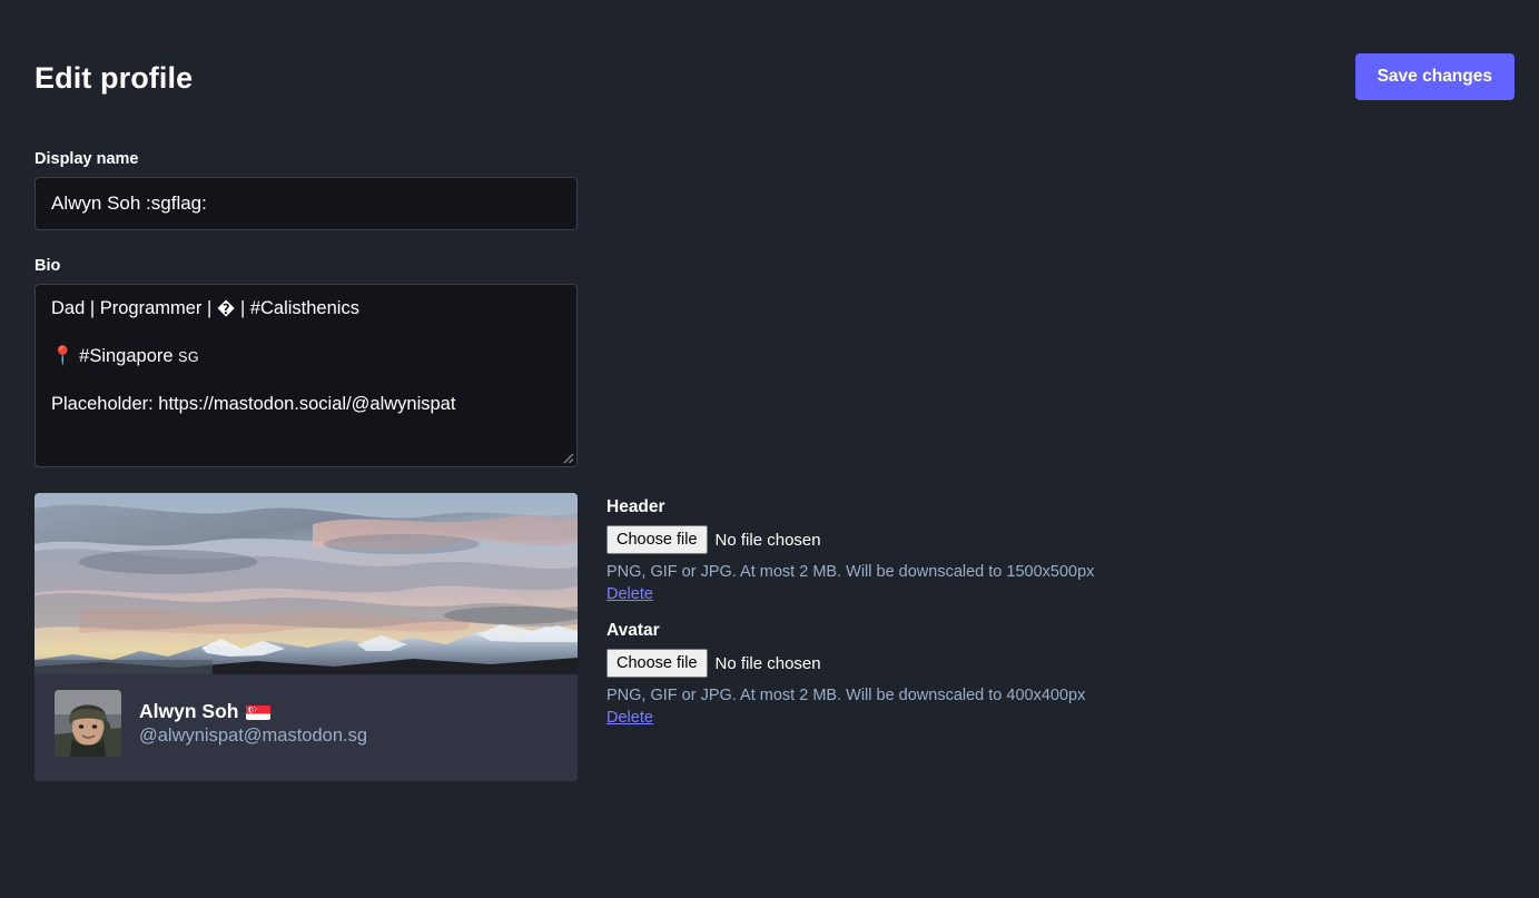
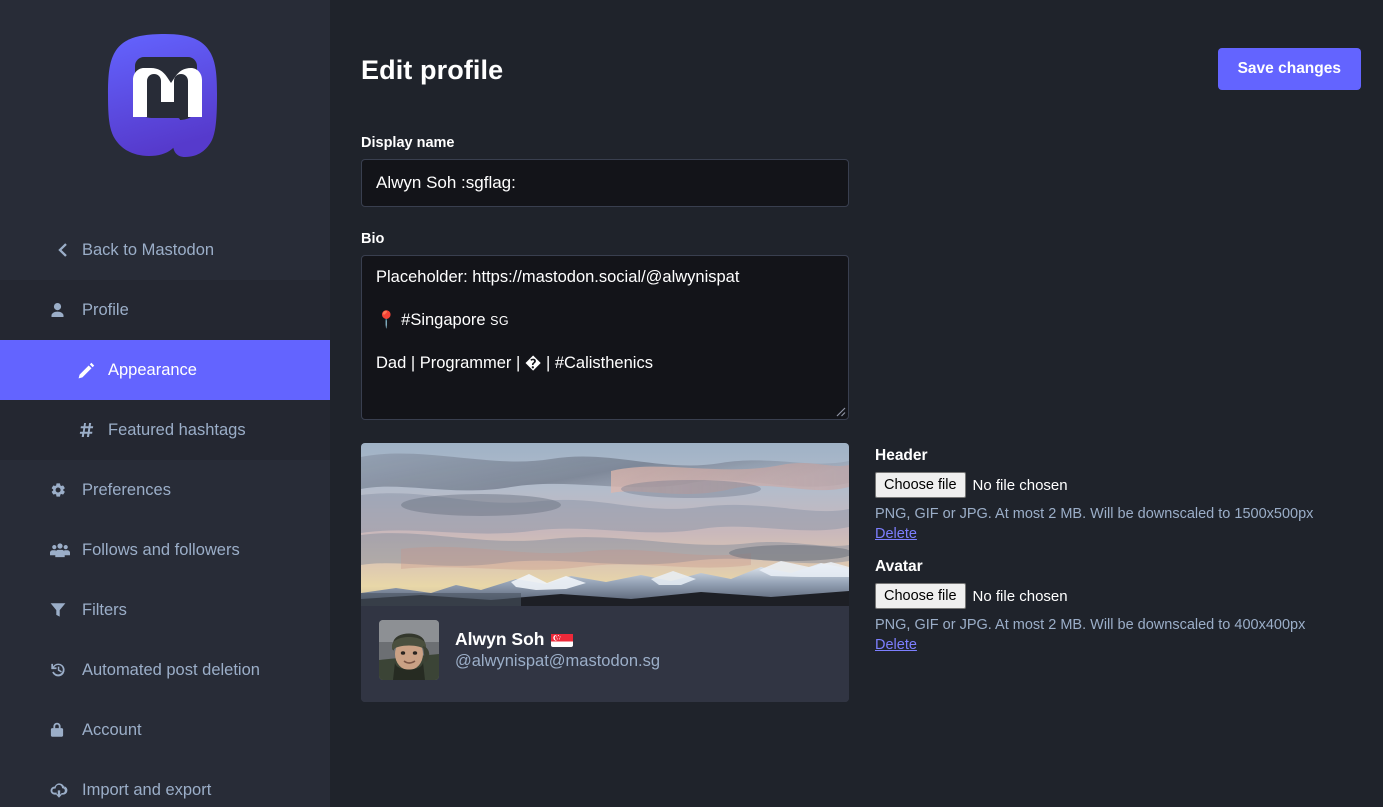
+ Back to Mastodon
+ Profile
+ Appearance
+ Featured hashtags
+ Preferences
+ Follows and followers
+ Filters
+ Automated post deletion
+ Account
+ Import and export
  Edit profile
  Save changes
  Display name
  Alwyn Soh :sgflag:
  Bio
- Dad | Programmer | � | #Calisthenics
+ Placeholder: https://mastodon.social/@alwynispat
  📍 #Singapore SG
- Placeholder: https://mastodon.social/@alwynispat
+ Dad | Programmer | � | #Calisthenics
  Alwyn Soh
  @alwynispat@mastodon.sg
  Header
  Choose file
  No file chosen
  PNG, GIF or JPG. At most 2 MB. Will be downscaled to 1500x500px
  Delete
  Avatar
  Choose file
  No file chosen
  PNG, GIF or JPG. At most 2 MB. Will be downscaled to 400x400px
  Delete
